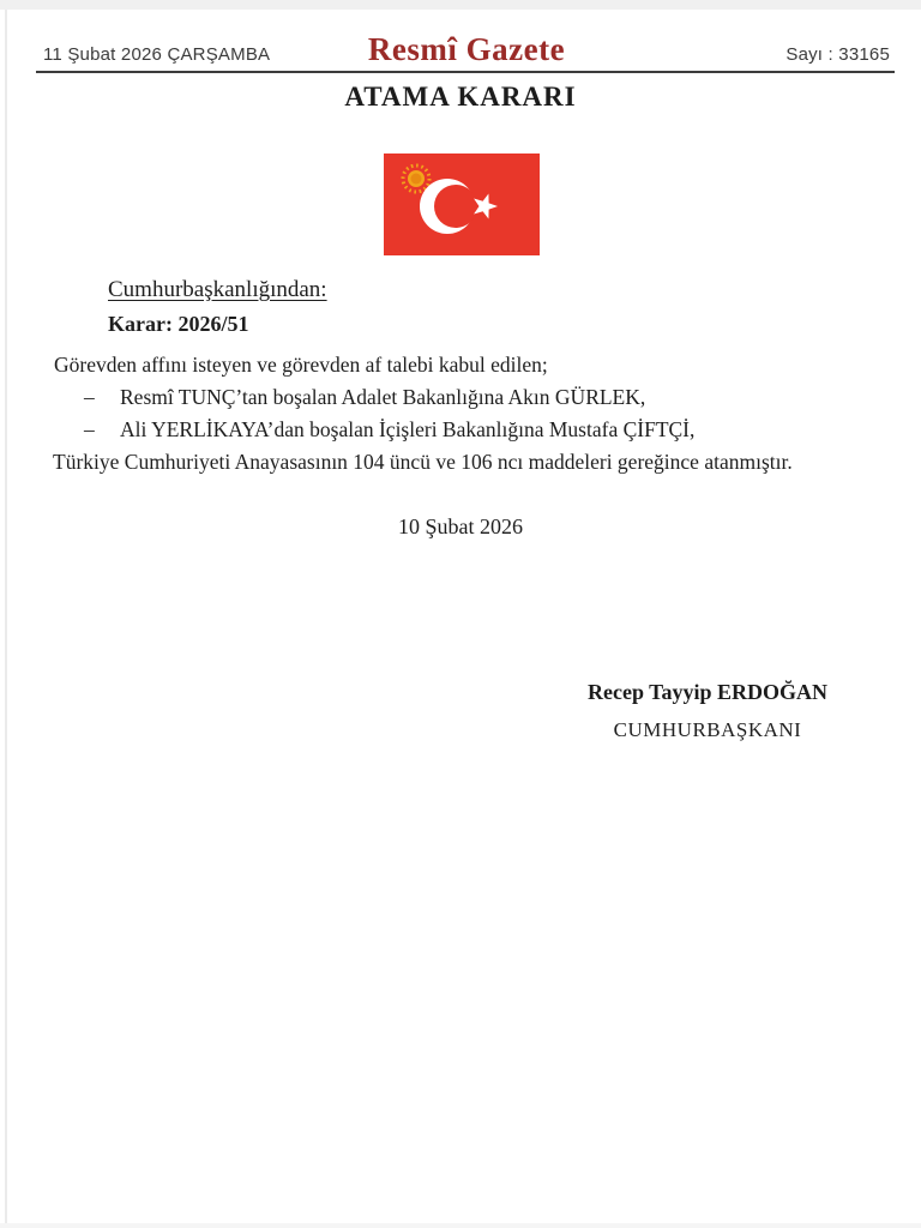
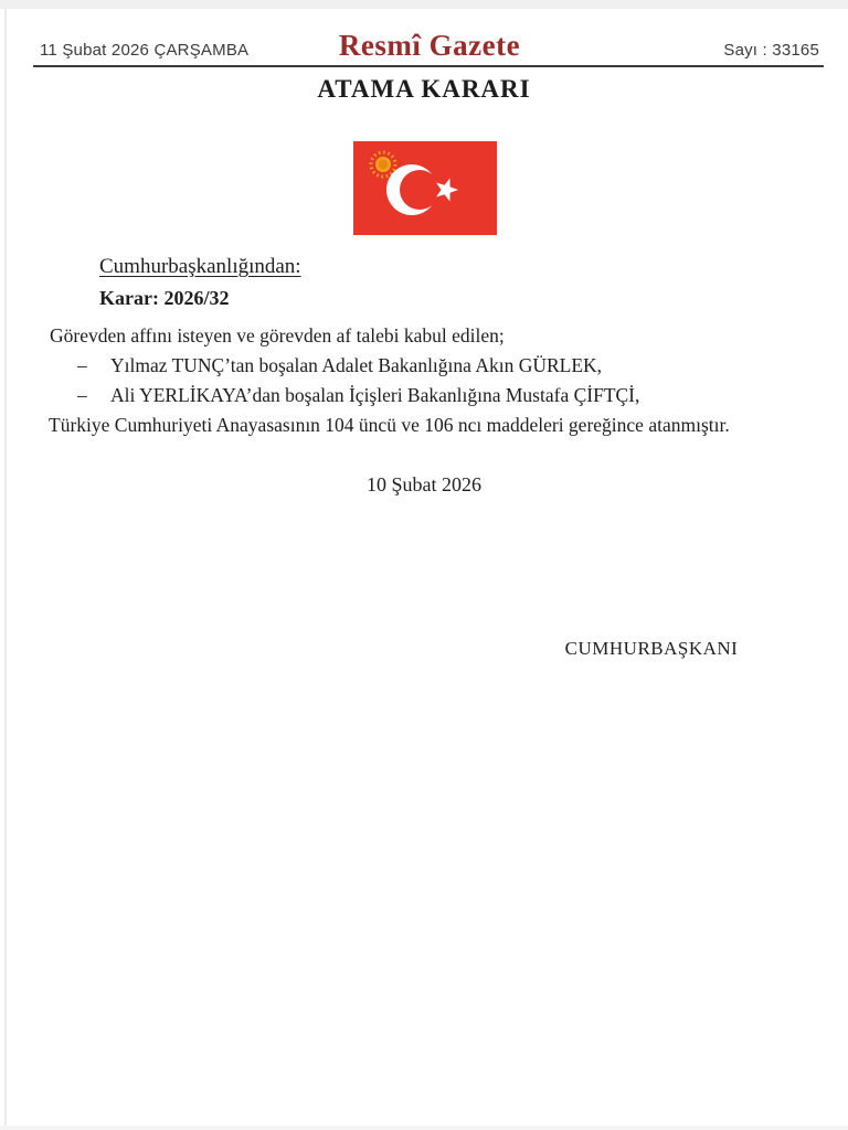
  11 Şubat 2026 ÇARŞAMBA
  Resmî Gazete
  Sayı : 33165
  ATAMA KARARI
  Cumhurbaşkanlığından:
- Karar: 2026/51
+ Karar: 2026/32
  Görevden affını isteyen ve görevden af talebi kabul edilen;
- – Resmî TUNÇ’tan boşalan Adalet Bakanlığına Akın GÜRLEK,
+ – Yılmaz TUNÇ’tan boşalan Adalet Bakanlığına Akın GÜRLEK,
  – Ali YERLİKAYA’dan boşalan İçişleri Bakanlığına Mustafa ÇİFTÇİ,
  Türkiye Cumhuriyeti Anayasasının 104 üncü ve 106 ncı maddeleri gereğince atanmıştır.
  10 Şubat 2026
- Recep Tayyip ERDOĞAN
  CUMHURBAŞKANI
